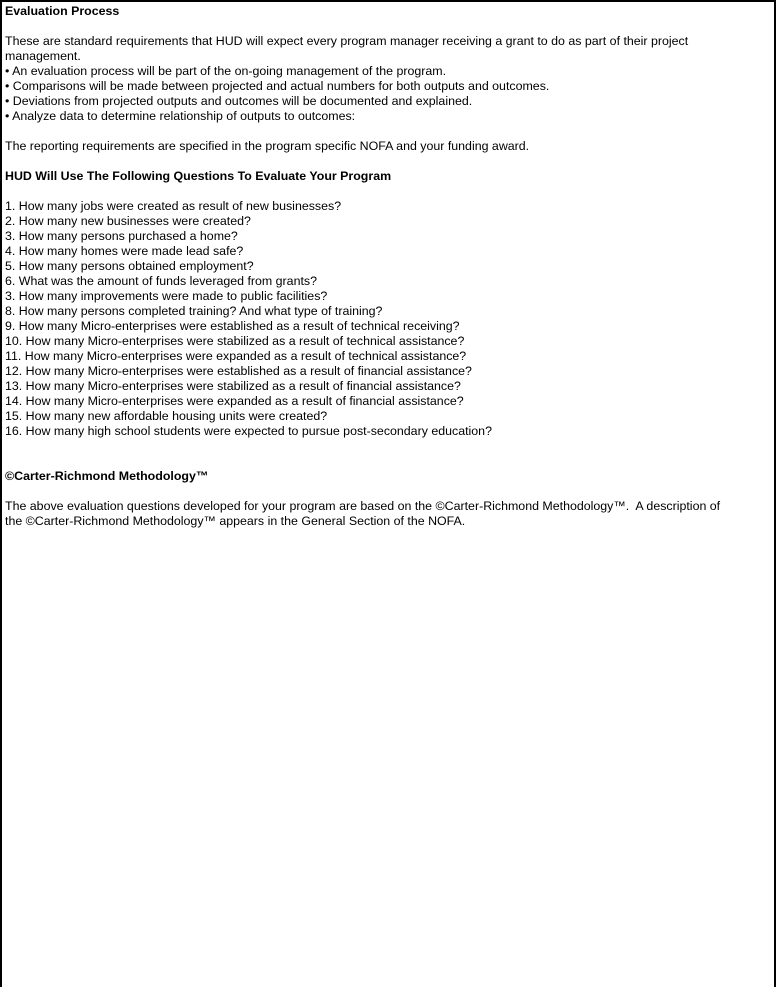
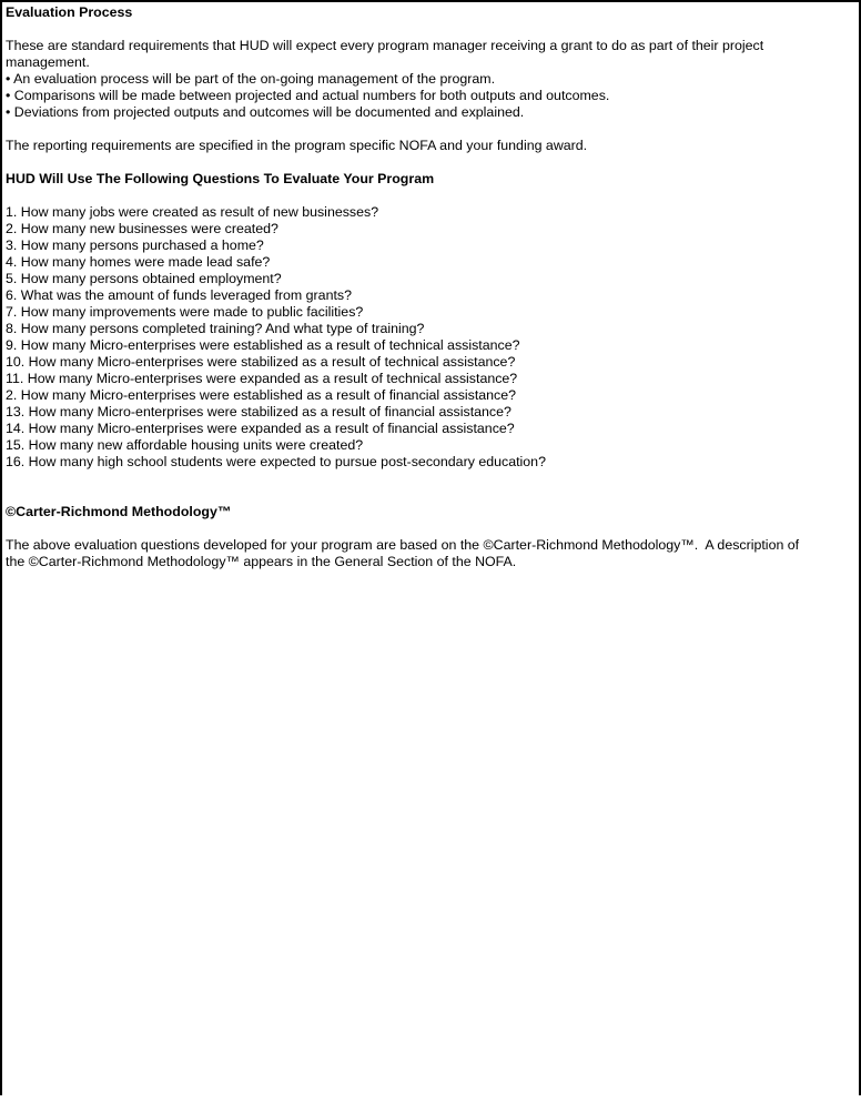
  Evaluation Process
  These are standard requirements that HUD will expect every program manager receiving a grant to do as part of their project
  management.
  • An evaluation process will be part of the on-going management of the program.
  • Comparisons will be made between projected and actual numbers for both outputs and outcomes.
  • Deviations from projected outputs and outcomes will be documented and explained.
- • Analyze data to determine relationship of outputs to outcomes:
  The reporting requirements are specified in the program specific NOFA and your funding award.
  HUD Will Use The Following Questions To Evaluate Your Program
  1. How many jobs were created as result of new businesses?
  2. How many new businesses were created?
  3. How many persons purchased a home?
  4. How many homes were made lead safe?
  5. How many persons obtained employment?
  6. What was the amount of funds leveraged from grants?
- 3. How many improvements were made to public facilities?
+ 7. How many improvements were made to public facilities?
  8. How many persons completed training? And what type of training?
- 9. How many Micro-enterprises were established as a result of technical receiving?
+ 9. How many Micro-enterprises were established as a result of technical assistance?
  10. How many Micro-enterprises were stabilized as a result of technical assistance?
  11. How many Micro-enterprises were expanded as a result of technical assistance?
- 12. How many Micro-enterprises were established as a result of financial assistance?
+ 2. How many Micro-enterprises were established as a result of financial assistance?
  13. How many Micro-enterprises were stabilized as a result of financial assistance?
  14. How many Micro-enterprises were expanded as a result of financial assistance?
  15. How many new affordable housing units were created?
  16. How many high school students were expected to pursue post-secondary education?
  ©Carter-Richmond Methodology™
  The above evaluation questions developed for your program are based on the ©Carter-Richmond Methodology™. A description of
  the ©Carter-Richmond Methodology™ appears in the General Section of the NOFA.
